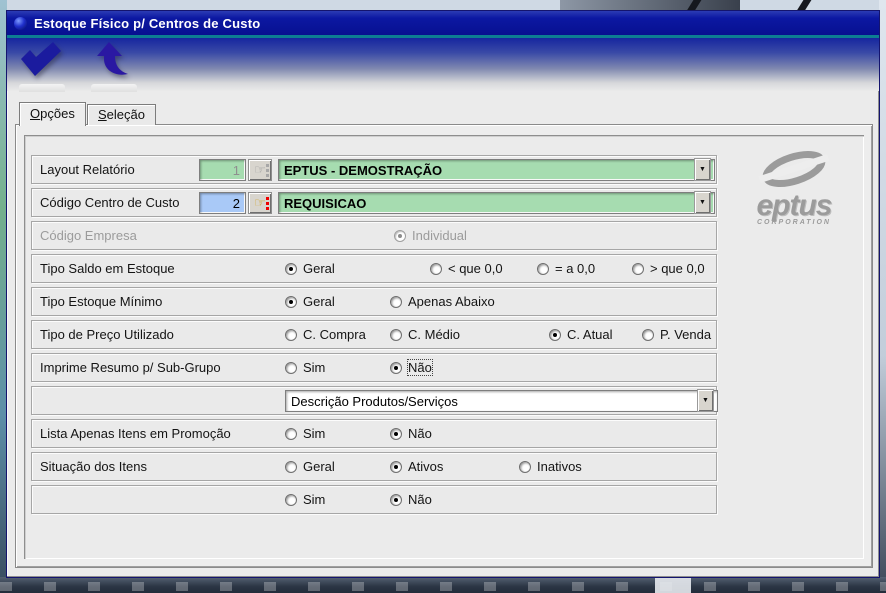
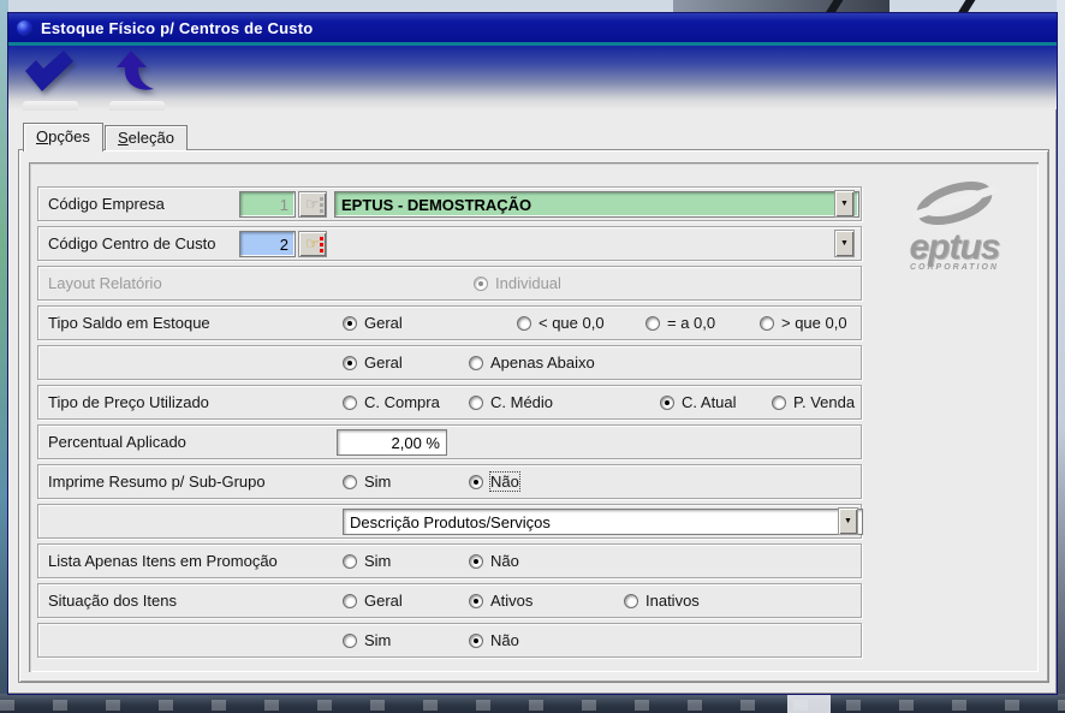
  Estoque Físico p/ Centros de Custo
  Opções
  Seleção
  eptus
- Layout Relatório
+ Código Empresa
  1
  ☞
  EPTUS - DEMOSTRAÇÃO
  Código Centro de Custo
  2
  ☞
- REQUISICAO
- Código Empresa
+ Layout Relatório
  Individual
  Tipo Saldo em Estoque
  Geral
  < que 0,0
  = a 0,0
  > que 0,0
- Tipo Estoque Mínimo
  Geral
  Apenas Abaixo
  Tipo de Preço Utilizado
  C. Compra
  C. Médio
  C. Atual
  P. Venda
+ Percentual Aplicado
+ 2,00 %
  Imprime Resumo p/ Sub-Grupo
  Sim
  Não
  Descrição Produtos/Serviços
  Lista Apenas Itens em Promoção
  Sim
  Não
  Situação dos Itens
  Geral
  Ativos
  Inativos
  Sim
  Não
